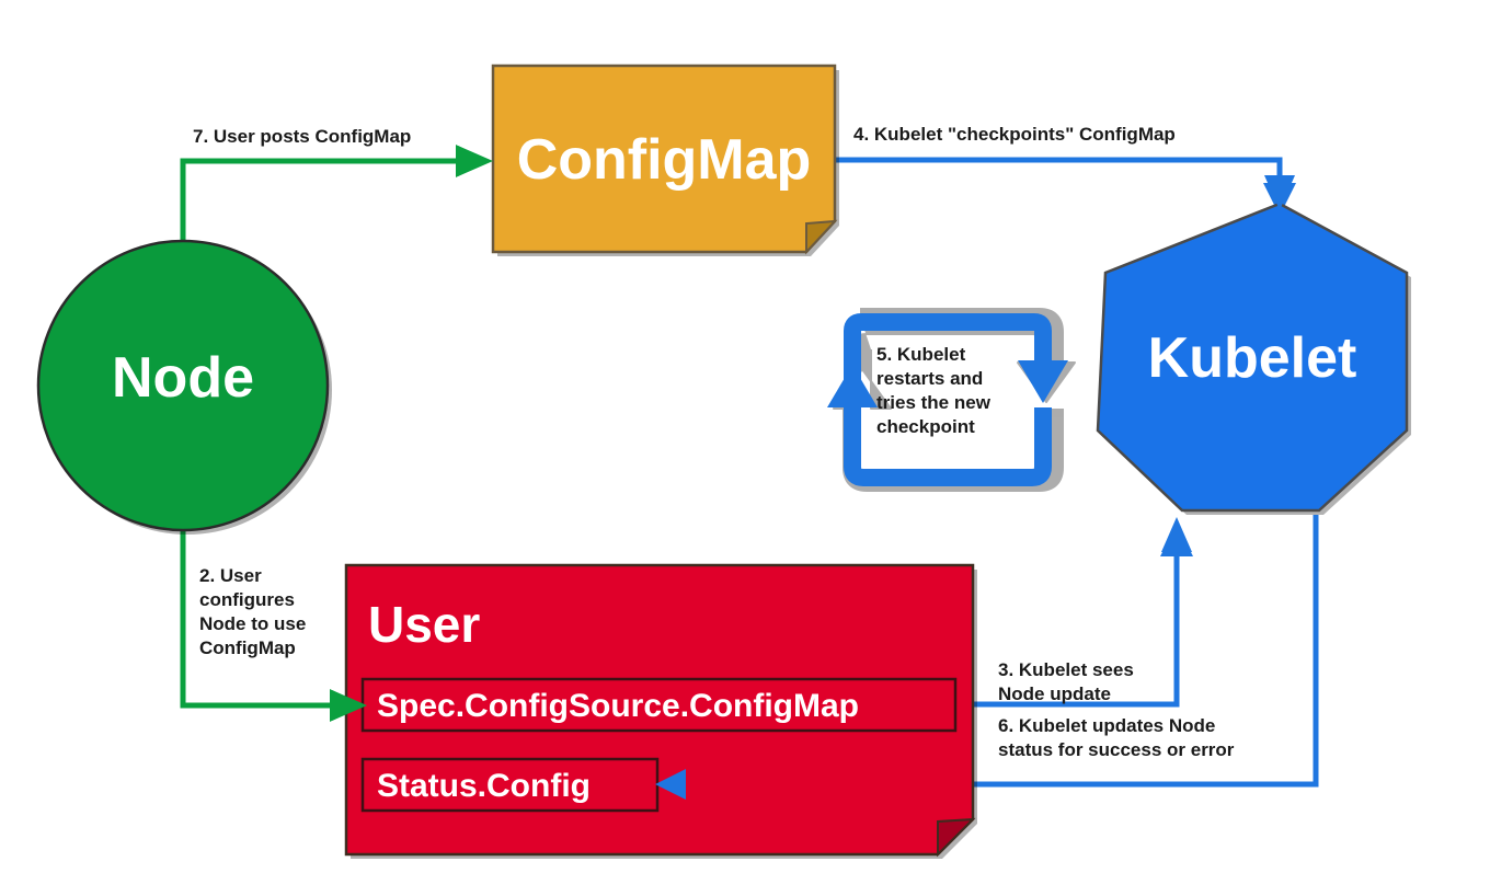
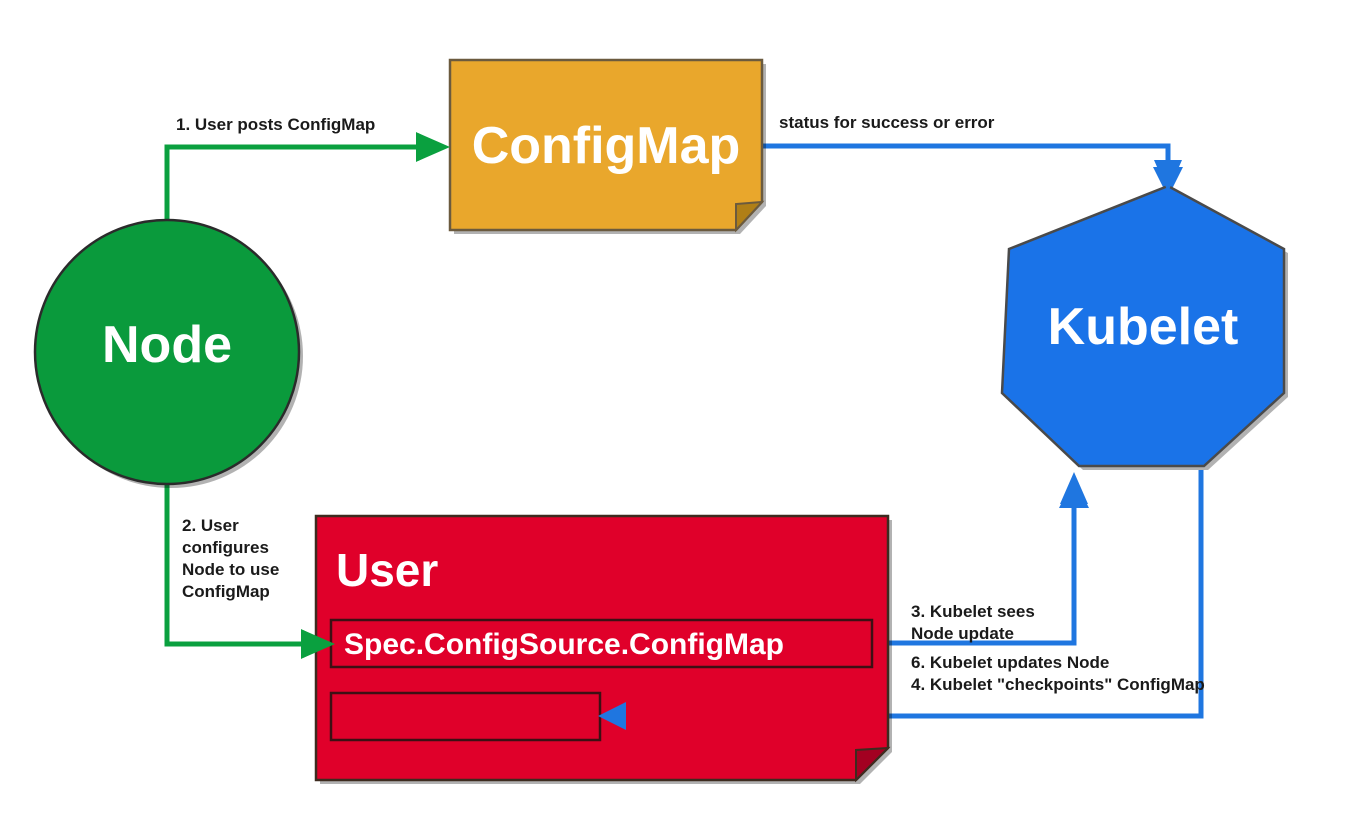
- 7. User posts ConfigMap
+ 1. User posts ConfigMap
  2. User
  configures
  Node to use
  ConfigMap
- 4. Kubelet "checkpoints" ConfigMap
+ status for success or error
  3. Kubelet sees
  Node update
  6. Kubelet updates Node
- status for success or error
+ 4. Kubelet "checkpoints" ConfigMap
- 5. Kubelet
- restarts and
- tries the new
- checkpoint
  Kubelet
  Node
  ConfigMap
  User
  Spec.ConfigSource.ConfigMap
- Status.Config
